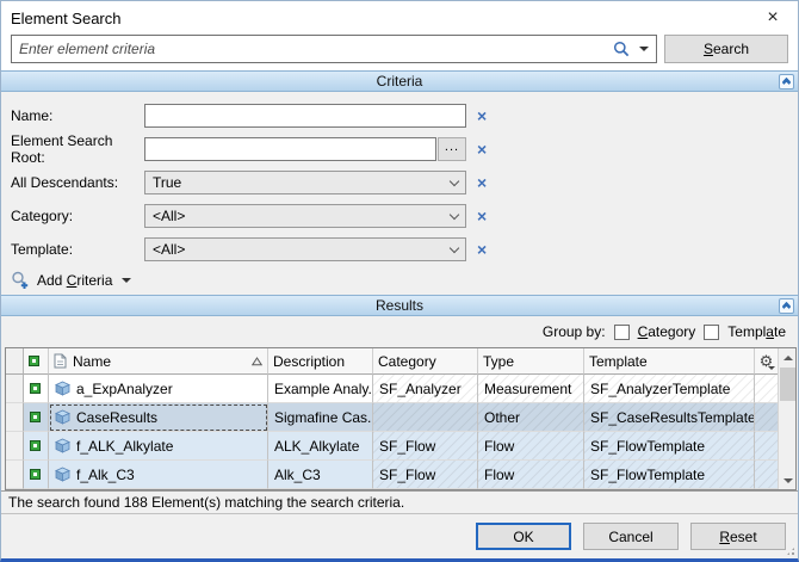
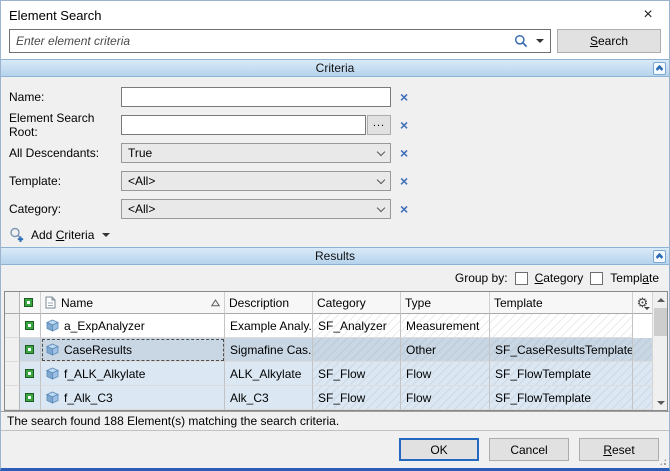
  Element Search
  ×
  Enter element criteria
  Search
  Criteria
  Name:
  ×
  Element Search Root:
  ...
  ×
  All Descendants:
  True
  ×
- Category:
+ Template:
  <All>
  ×
- Template:
+ Category:
  <All>
  ×
  Add Criteria
  Results
  Group by:
  Category
  Template
  Name
  Description
  Category
  Type
  Template
  ⚙
  a_ExpAnalyzer
  Example Analy.
  SF_Analyzer
  Measurement
- SF_AnalyzerTemplate
  CaseResults
  Sigmafine Cas.
  Other
  SF_CaseResultsTemplate
  f_ALK_Alkylate
  ALK_Alkylate
  SF_Flow
  Flow
  SF_FlowTemplate
  f_Alk_C3
  Alk_C3
  SF_Flow
  Flow
  SF_FlowTemplate
  The search found 188 Element(s) matching the search criteria.
  OK
  Cancel
  Reset
